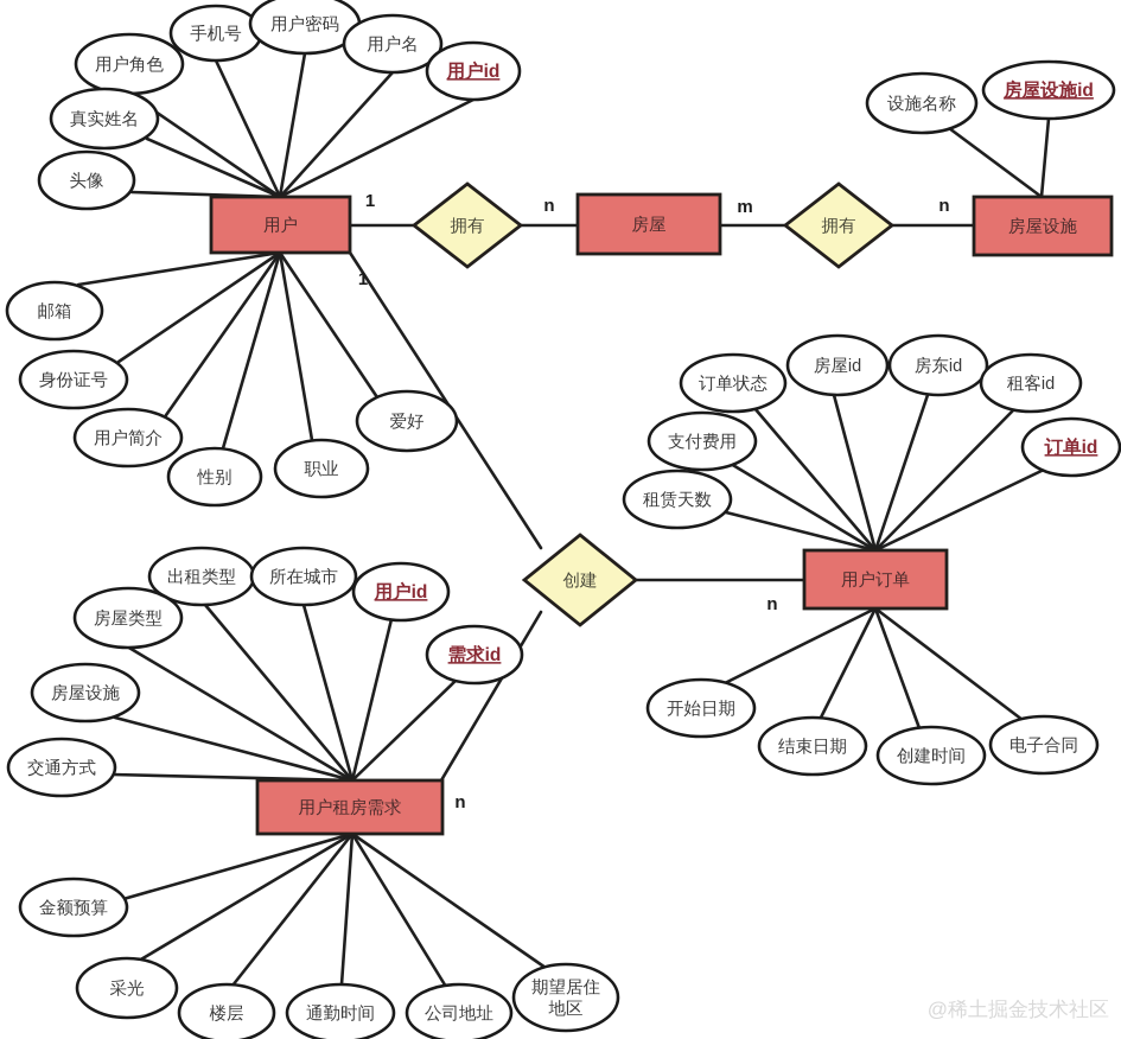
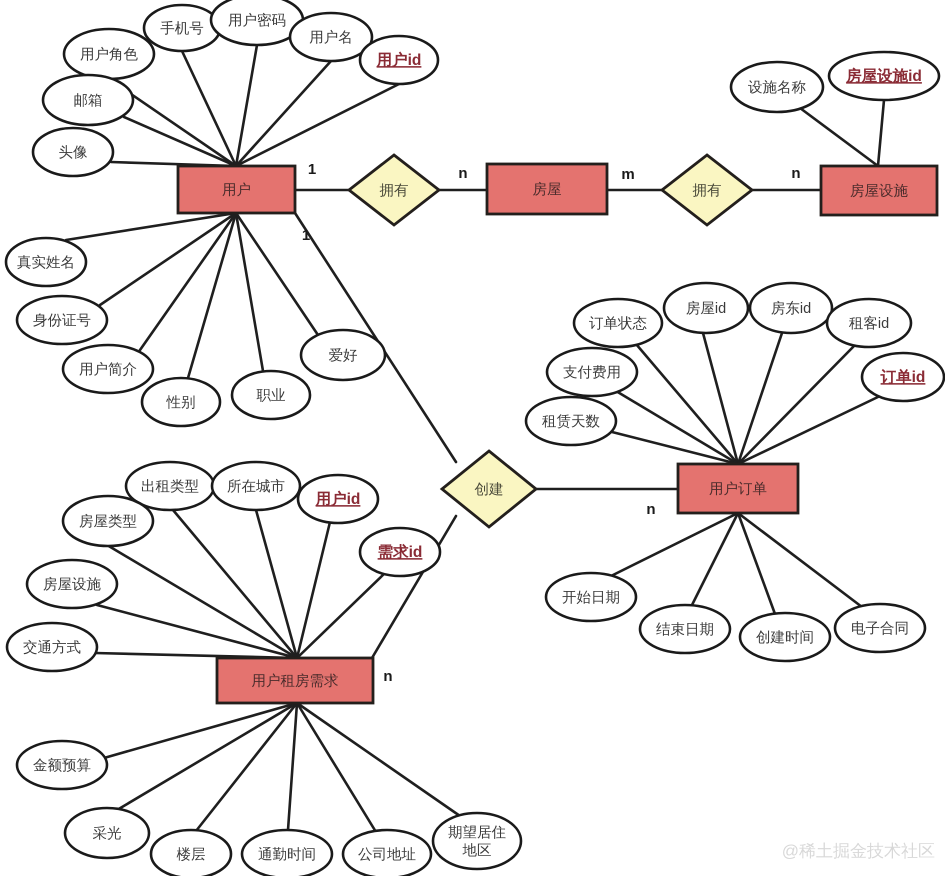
  拥有
  拥有
  创建
  用户
  房屋
  房屋设施
  用户订单
  用户租房需求
  用户角色
  手机号
  用户密码
  用户名
  用户id
- 真实姓名
+ 邮箱
  头像
- 邮箱
+ 真实姓名
  身份证号
  用户简介
  性别
  职业
  爱好
  设施名称
  房屋设施id
  订单状态
  房屋id
  房东id
  租客id
  支付费用
  订单id
  租赁天数
  开始日期
  结束日期
  创建时间
  电子合同
  出租类型
  所在城市
  用户id
  房屋类型
  需求id
  房屋设施
  交通方式
  金额预算
  采光
  楼层
  通勤时间
  公司地址
  期望居住地区
  1
  n
  m
  n
  1
  n
  n
  @稀土掘金技术社区
